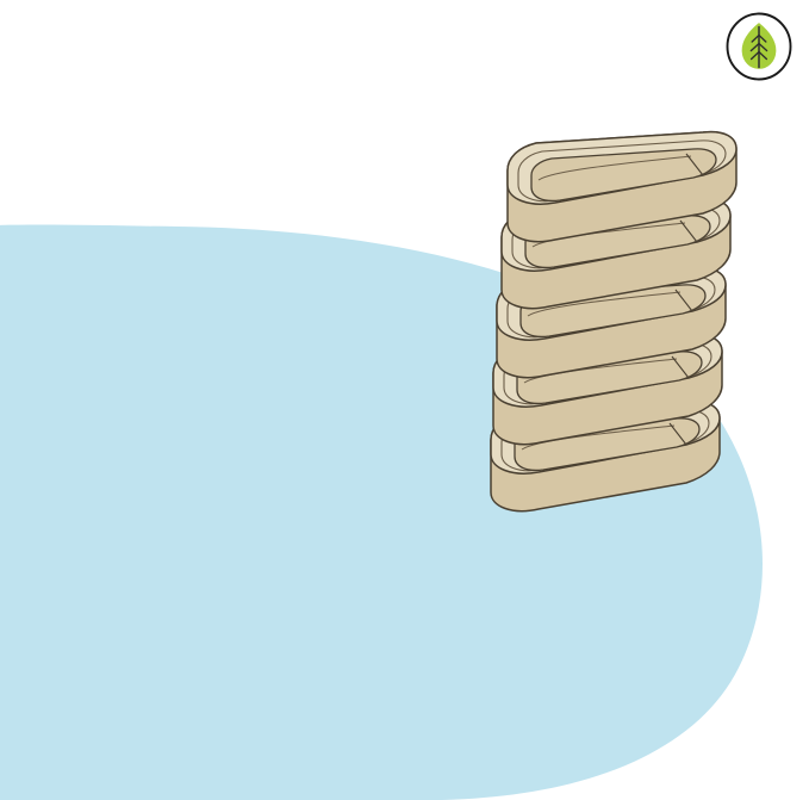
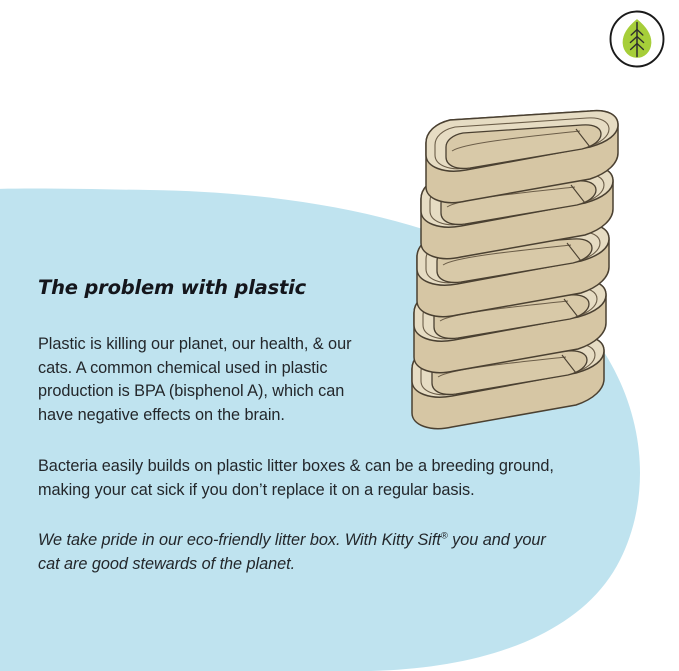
+ The problem with plastic
+ Plastic is killing our planet, our health, & our cats. A common chemical used in plastic production is BPA (bisphenol A), which can have negative effects on the brain.
+ Bacteria easily builds on plastic litter boxes & can be a breeding ground, making your cat sick if you don’t replace it on a regular basis.
+ We take pride in our eco-friendly litter box. With Kitty Sift® you and your cat are good stewards of the planet.
